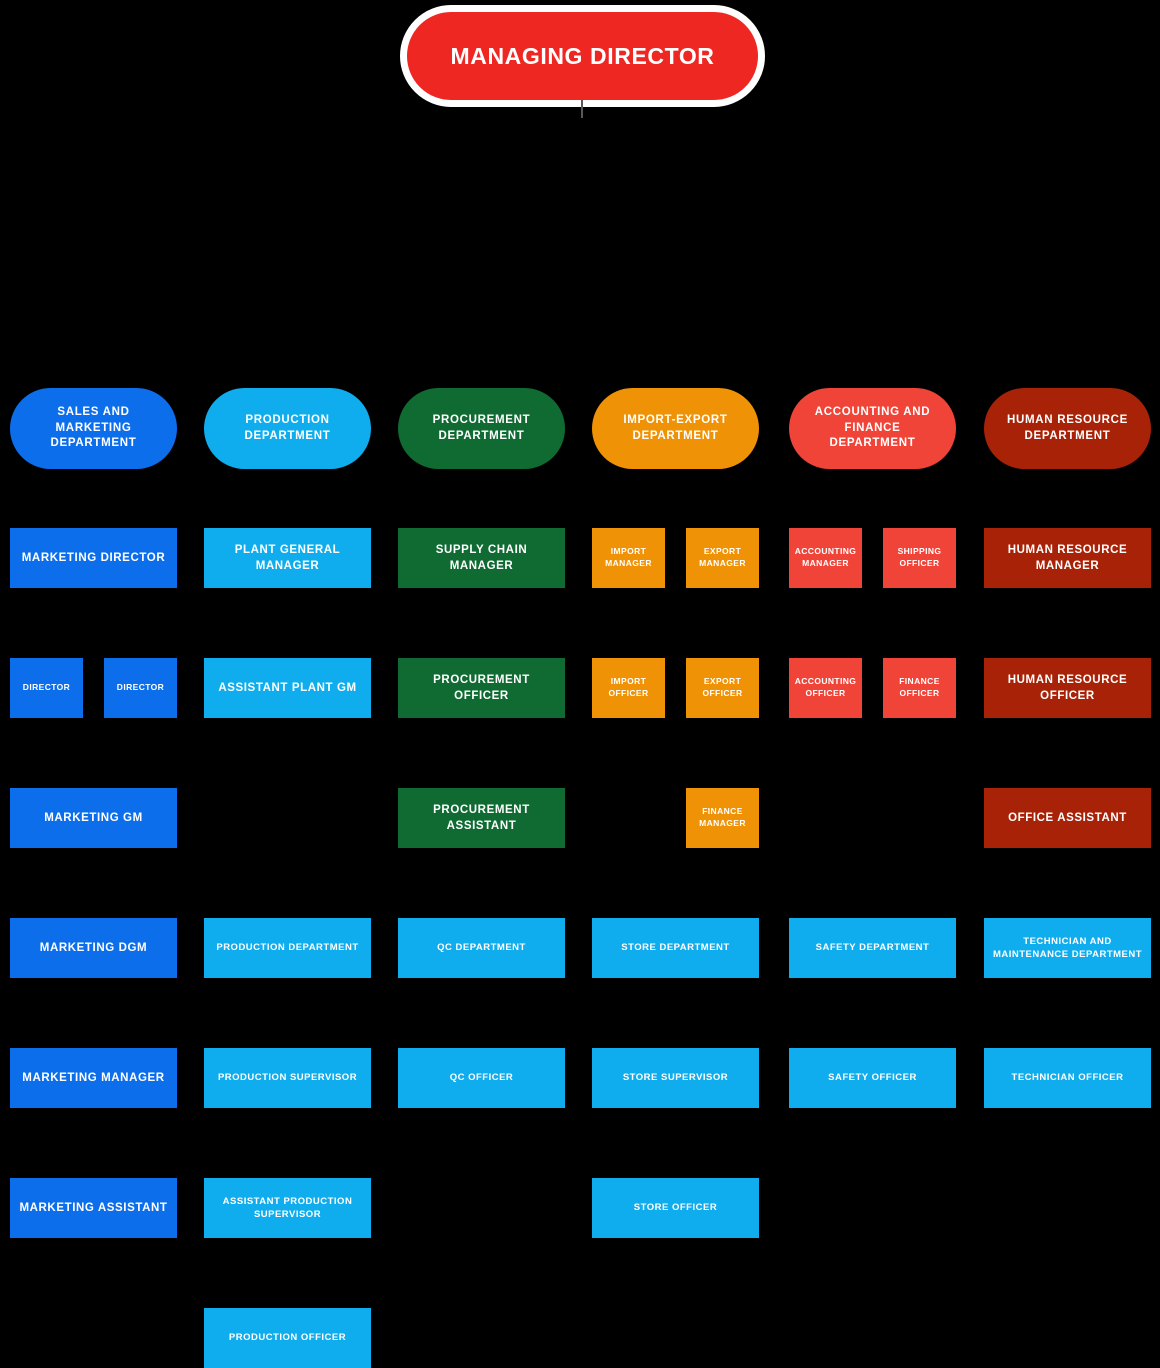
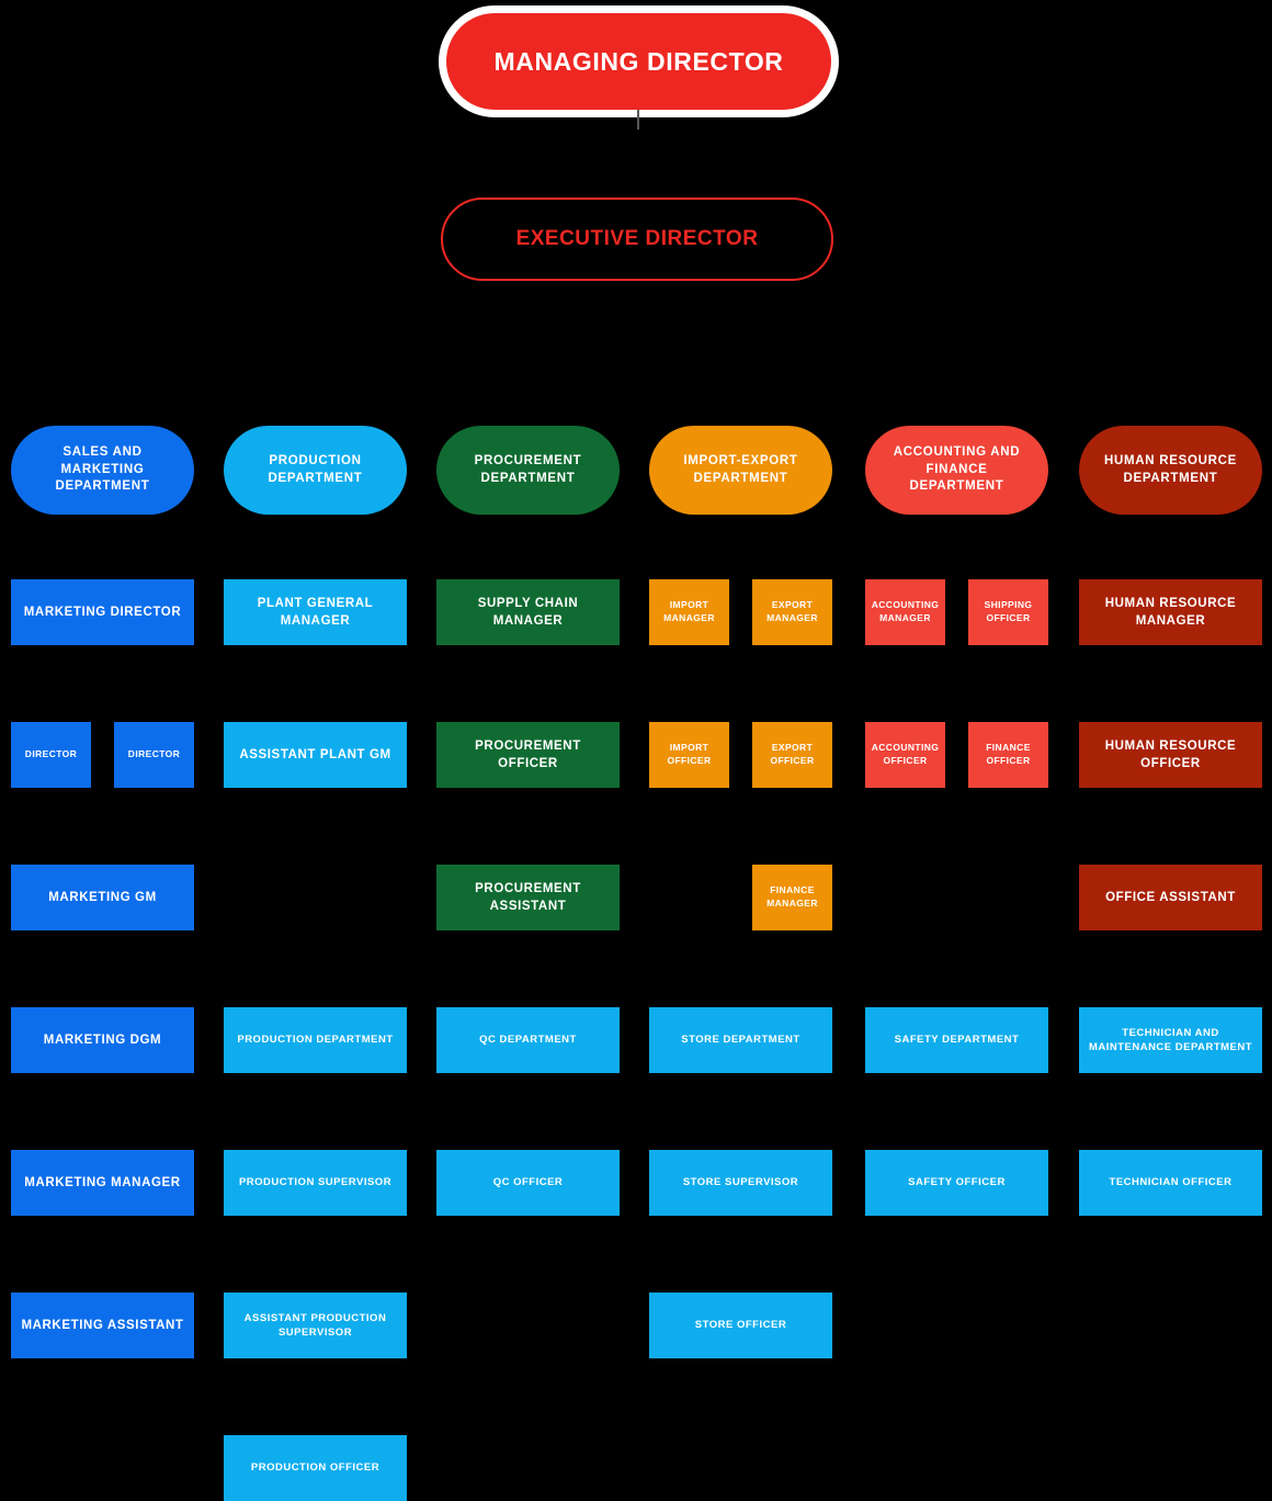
  MANAGING DIRECTOR
+ EXECUTIVE DIRECTOR
  SALES AND MARKETING DEPARTMENT
  PRODUCTION DEPARTMENT
  PROCUREMENT DEPARTMENT
  IMPORT-EXPORT DEPARTMENT
  ACCOUNTING AND FINANCE DEPARTMENT
  HUMAN RESOURCE DEPARTMENT
  MARKETING DIRECTOR
  DIRECTOR
  DIRECTOR
  MARKETING GM
  MARKETING DGM
  MARKETING MANAGER
  MARKETING ASSISTANT
  PLANT GENERAL MANAGER
  ASSISTANT PLANT GM
  PRODUCTION DEPARTMENT
  PRODUCTION SUPERVISOR
  ASSISTANT PRODUCTION SUPERVISOR
  PRODUCTION OFFICER
  SUPPLY CHAIN MANAGER
  PROCUREMENT OFFICER
  PROCUREMENT ASSISTANT
  QC DEPARTMENT
  QC OFFICER
  IMPORT MANAGER
  EXPORT MANAGER
  IMPORT OFFICER
  EXPORT OFFICER
  FINANCE MANAGER
  STORE DEPARTMENT
  STORE SUPERVISOR
  STORE OFFICER
  ACCOUNTING MANAGER
  SHIPPING OFFICER
  ACCOUNTING OFFICER
  FINANCE OFFICER
  SAFETY DEPARTMENT
  SAFETY OFFICER
  HUMAN RESOURCE MANAGER
  HUMAN RESOURCE OFFICER
  OFFICE ASSISTANT
  TECHNICIAN AND MAINTENANCE DEPARTMENT
  TECHNICIAN OFFICER
